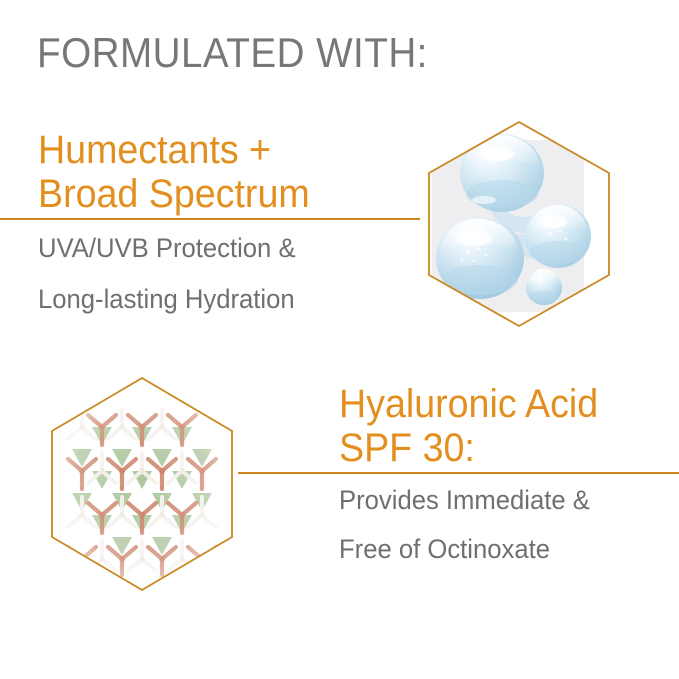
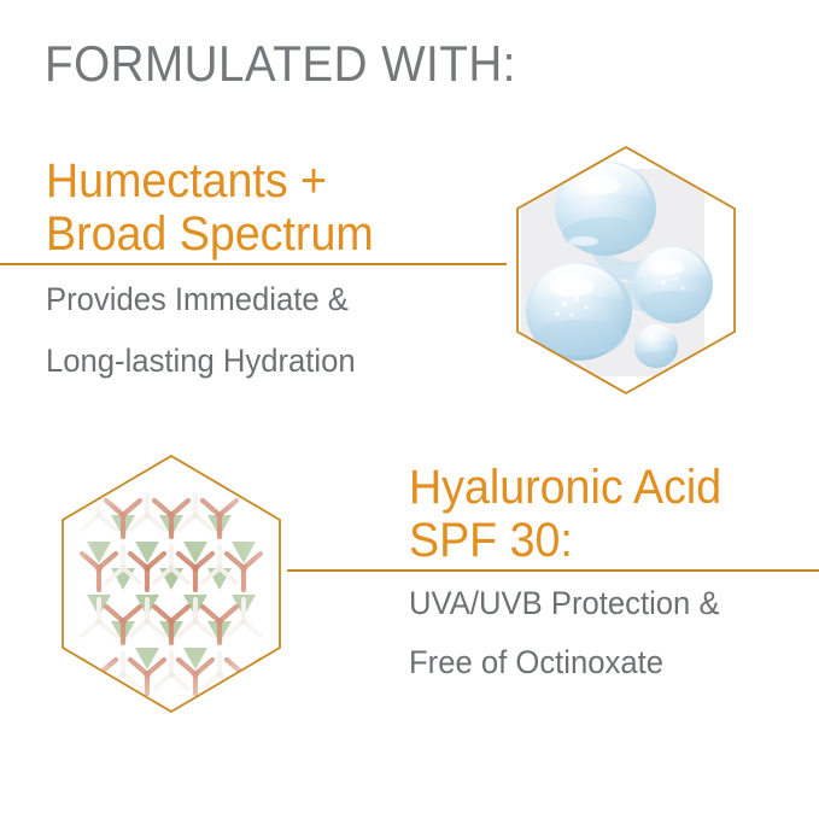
  FORMULATED WITH:
  Humectants +
  Broad Spectrum
- UVA/UVB Protection &
+ Provides Immediate &
  Long-lasting Hydration
  Hyaluronic Acid
  SPF 30:
- Provides Immediate &
+ UVA/UVB Protection &
  Free of Octinoxate
